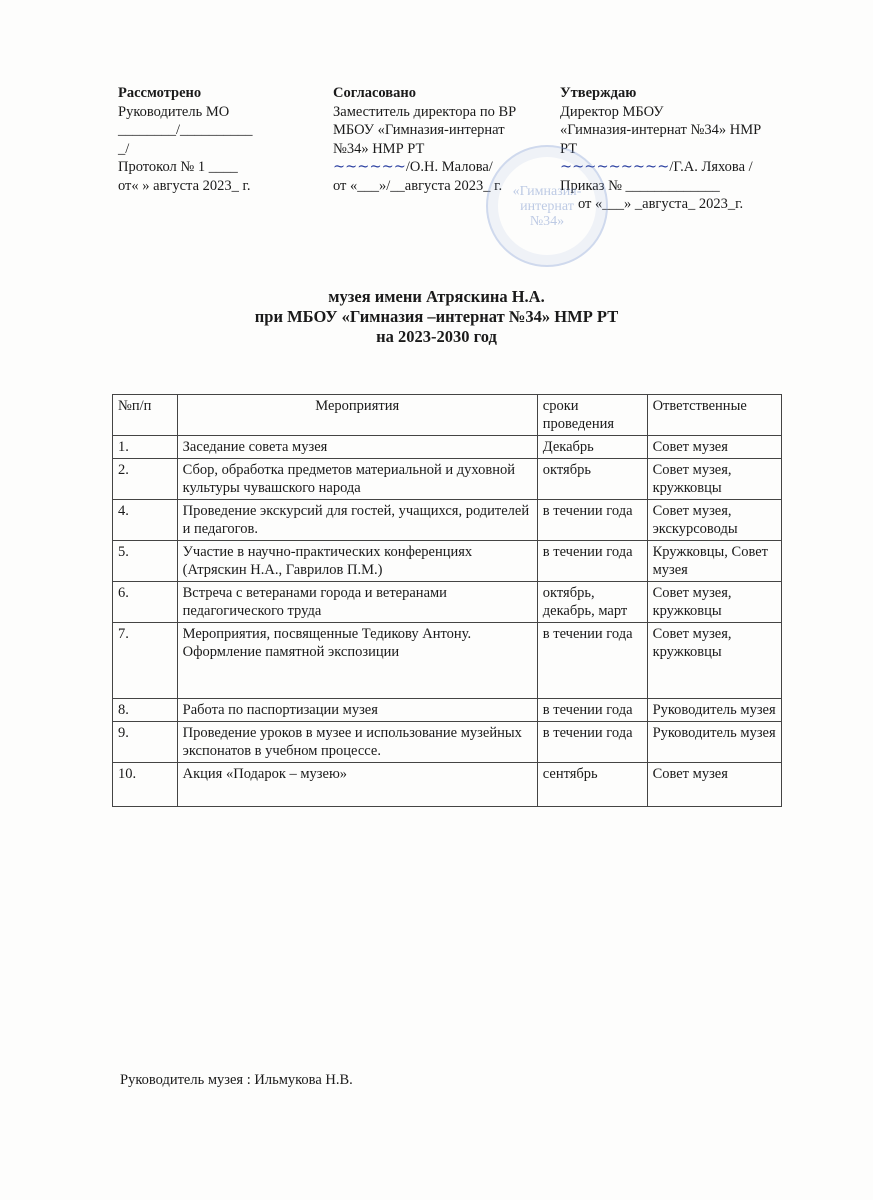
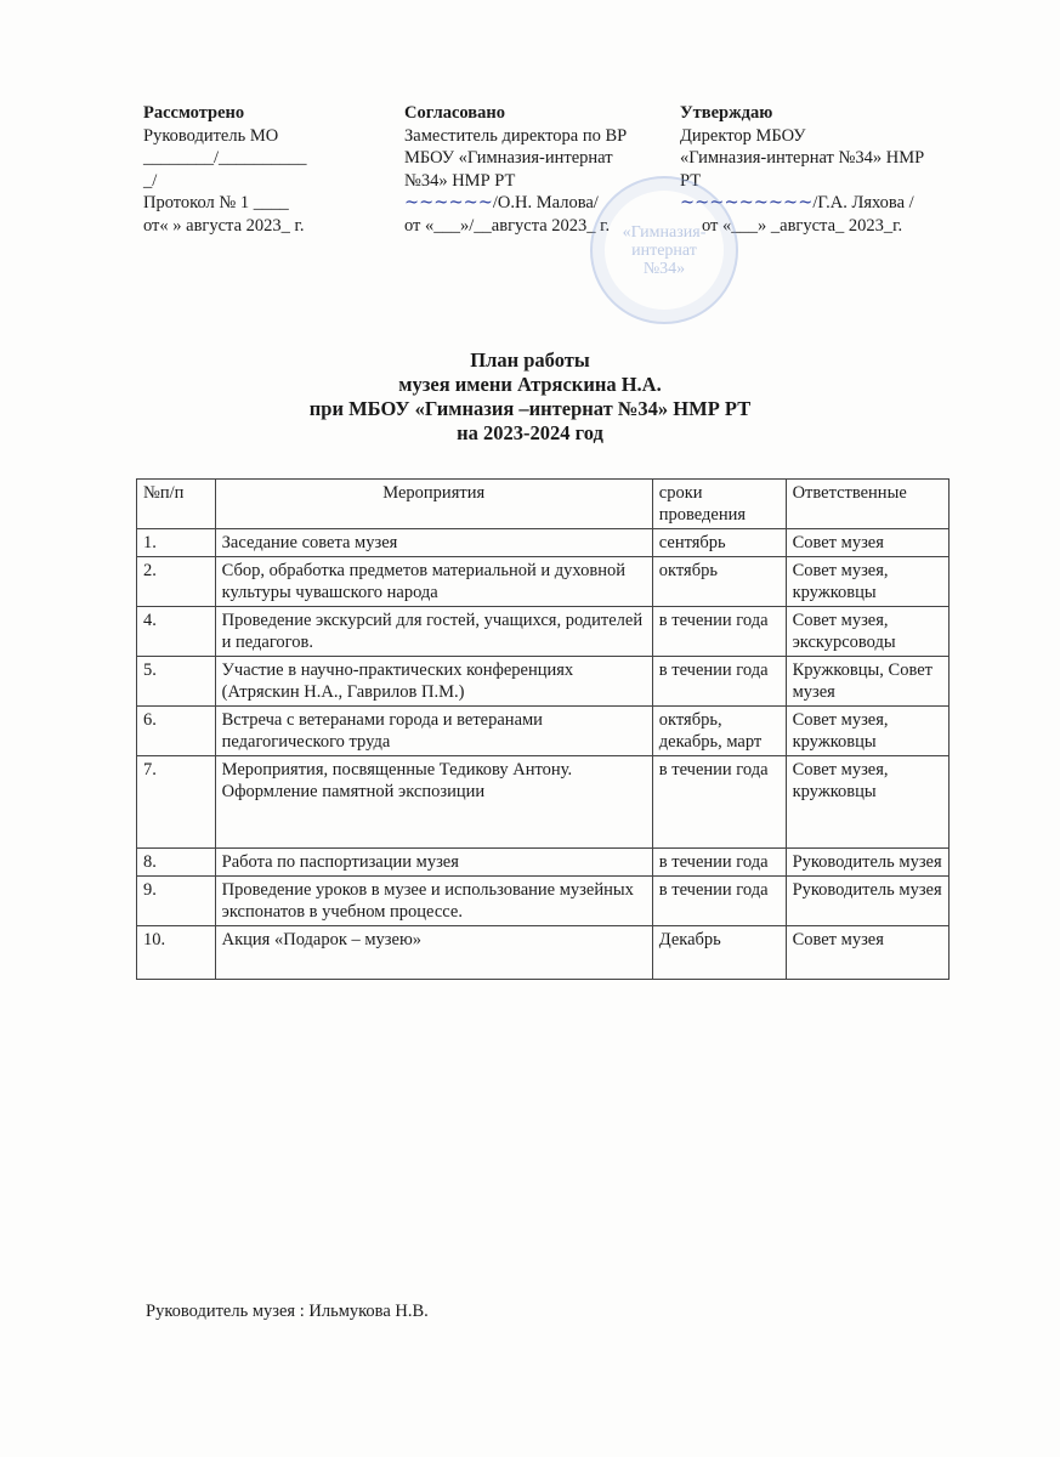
  Рассмотрено
  Руководитель МО
  ________/__________
  _/
  Протокол № 1 ____
  от« » августа 2023_ г.
  Согласовано
  Заместитель директора по ВР
  МБОУ «Гимназия-интернат
  №34» НМР РТ
  ~~~~~~/О.Н. Малова/
  от «___»/__августа 2023_ г.
  Утверждаю
  Директор МБОУ
  «Гимназия-интернат №34» НМР
  РТ
  ~~~~~~~~~/Г.А. Ляхова /
- Приказ № _____________
  от «___» _августа_ 2023_г.
  «Гимназия-
  интернат
  №34»
+ План работы
  музея имени Атряскина Н.А.
  при МБОУ «Гимназия –интернат №34» НМР РТ
- на 2023-2030 год
+ на 2023-2024 год
  №п/п	Мероприятия	сроки проведения	Ответственные
- 1.	Заседание совета музея	Декабрь	Совет музея
+ 1.	Заседание совета музея	сентябрь	Совет музея
  2.	Сбор, обработка предметов материальной и духовной культуры чувашского народа	октябрь	Совет музея, кружковцы
  4.	Проведение экскурсий для гостей, учащихся, родителей и педагогов.	в течении года	Совет музея, экскурсоводы
  5.	Участие в научно-практических конференциях (Атряскин Н.А., Гаврилов П.М.)	в течении года	Кружковцы, Совет музея
  6.	Встреча с ветеранами города и ветеранами педагогического труда	октябрь, декабрь, март	Совет музея, кружковцы
  7.	Мероприятия, посвященные Тедикову Антону. Оформление памятной экспозиции	в течении года	Совет музея, кружковцы
  8.	Работа по паспортизации музея	в течении года	Руководитель музея
  9.	Проведение уроков в музее и использование музейных экспонатов в учебном процессе.	в течении года	Руководитель музея
- 10.	Акция «Подарок – музею»	сентябрь	Совет музея
+ 10.	Акция «Подарок – музею»	Декабрь	Совет музея
  Руководитель музея : Ильмукова Н.В.
